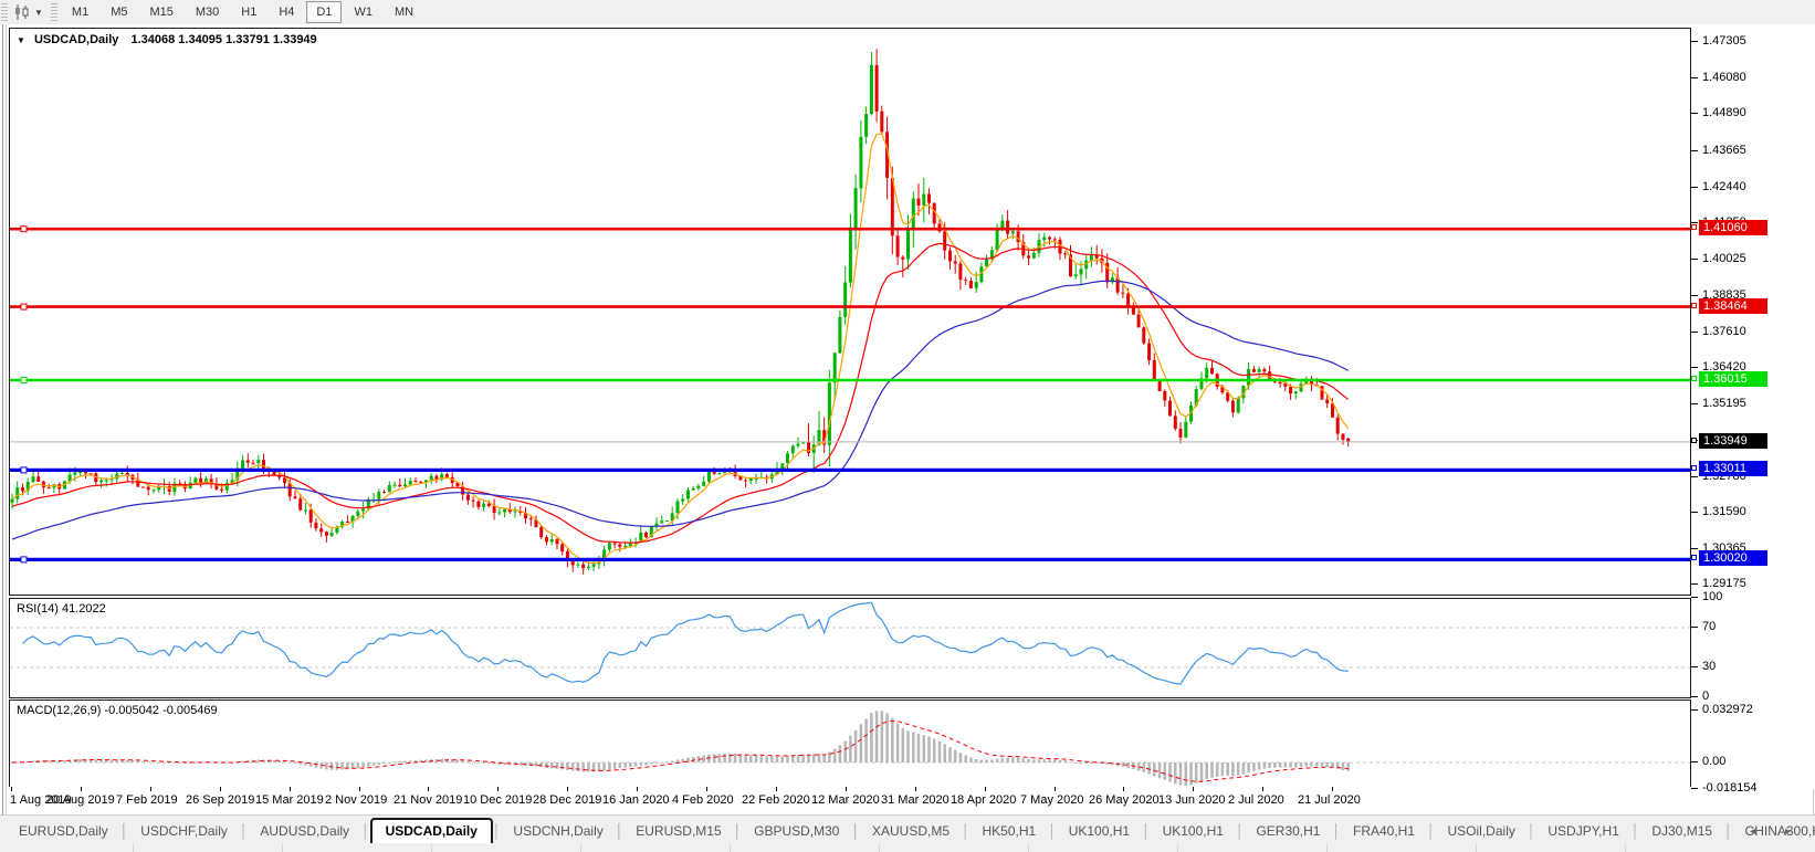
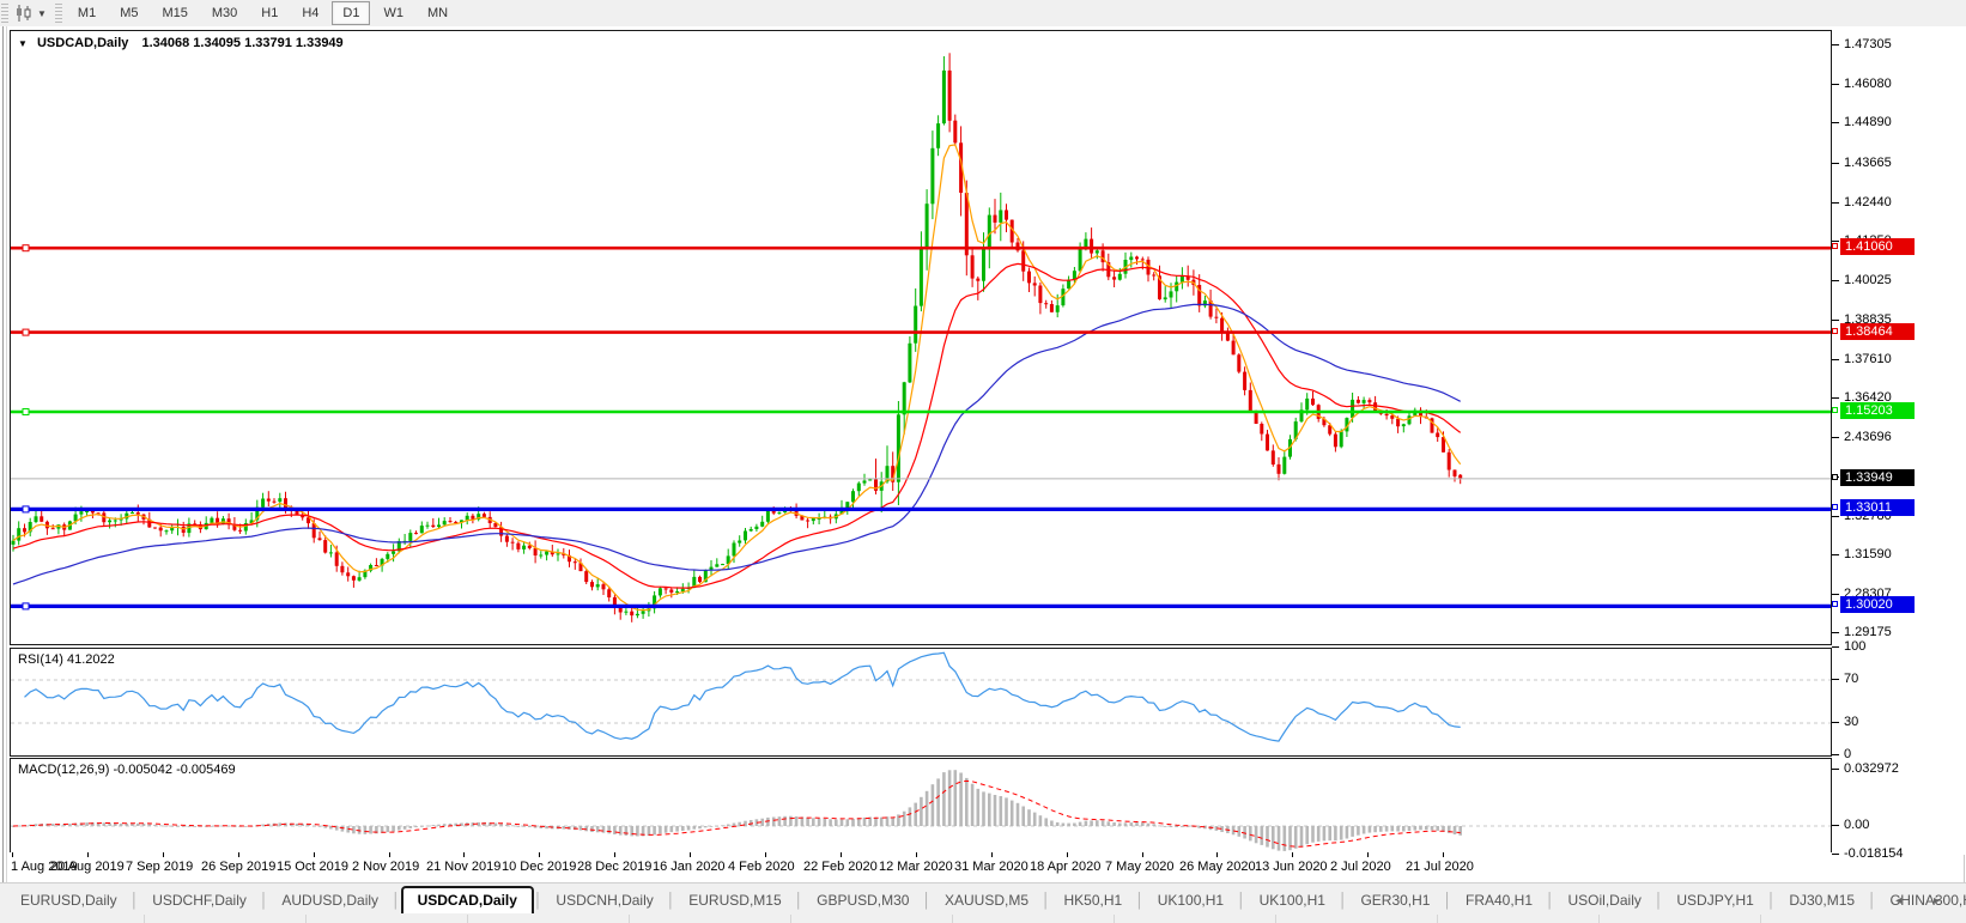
  ▼
  M1 M5 M15 M30 H1 H4 D1 W1 MN
  ▼ USDCAD,Daily 1.34068 1.34095 1.33791 1.33949
  RSI(14) 41.2022
  MACD(12,26,9) -0.005042 -0.005469
  1 Aug 2019
  20 Aug 2019
- 7 Feb 2019
+ 7 Sep 2019
  26 Sep 2019
- 15 Mar 2019
+ 15 Oct 2019
  2 Nov 2019
  21 Nov 2019
  10 Dec 2019
  28 Dec 2019
  16 Jan 2020
  4 Feb 2020
  22 Feb 2020
  12 Mar 2020
  31 Mar 2020
  18 Apr 2020
  7 May 2020
  26 May 2020
  13 Jun 2020
  2 Jul 2020
  21 Jul 2020
  1.47305
  1.46080
  1.44890
  1.43665
  1.42440
  1.40025
  1.38835
  1.37610
  1.36420
- 1.35195
+ 2.43696
  1.32780
  1.31590
- 1.30365
+ 2.28307
  1.29175
  100
  70
  30
  0
  0.032972
  0.00
  -0.018154
  1.41060
  1.38464
- 1.36015
+ 1.15203
  1.33011
  1.30020
  1.33949
  EURUSD,Daily │ USDCHF,Daily │ AUDUSD,Daily │ USDCAD,Daily │ USDCNH,Daily │ EURUSD,M15 │ GBPUSD,M30 │ XAUUSD,M5 │ HK50,H1 │ UK100,H1 │ UK100,H1 │ GER30,H1 │ FRA40,H1 │ USOil,Daily │ USDJPY,H1 │ DJ30,M15 │ CHINA300,
  ◂ ▸
